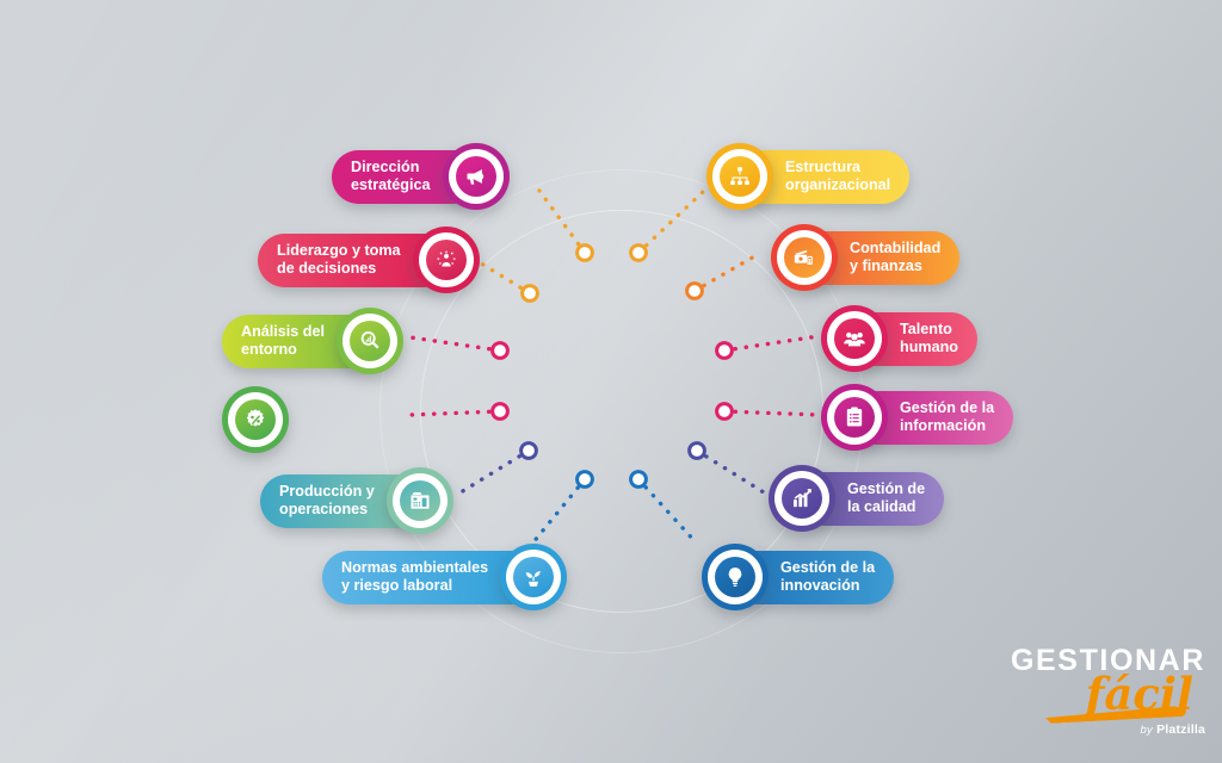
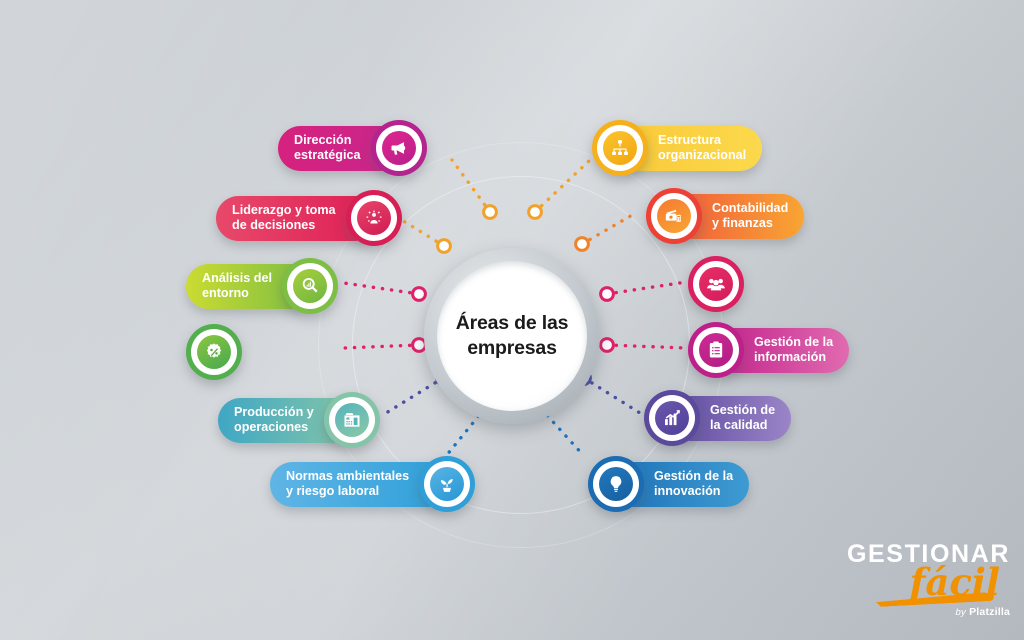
+ Áreas de las
+ empresas
  Dirección
  estratégica
  Liderazgo y toma
  de decisiones
  Análisis del
  entorno
  Producción y
  operaciones
  Normas ambientales
  y riesgo laboral
  Estructura
  organizacional
  Contabilidad
  y finanzas
- Talento
- humano
  Gestión de la
  información
  Gestión de
  la calidad
  Gestión de la
  innovación
  GESTIONAR
  fácil
  by Platzilla
